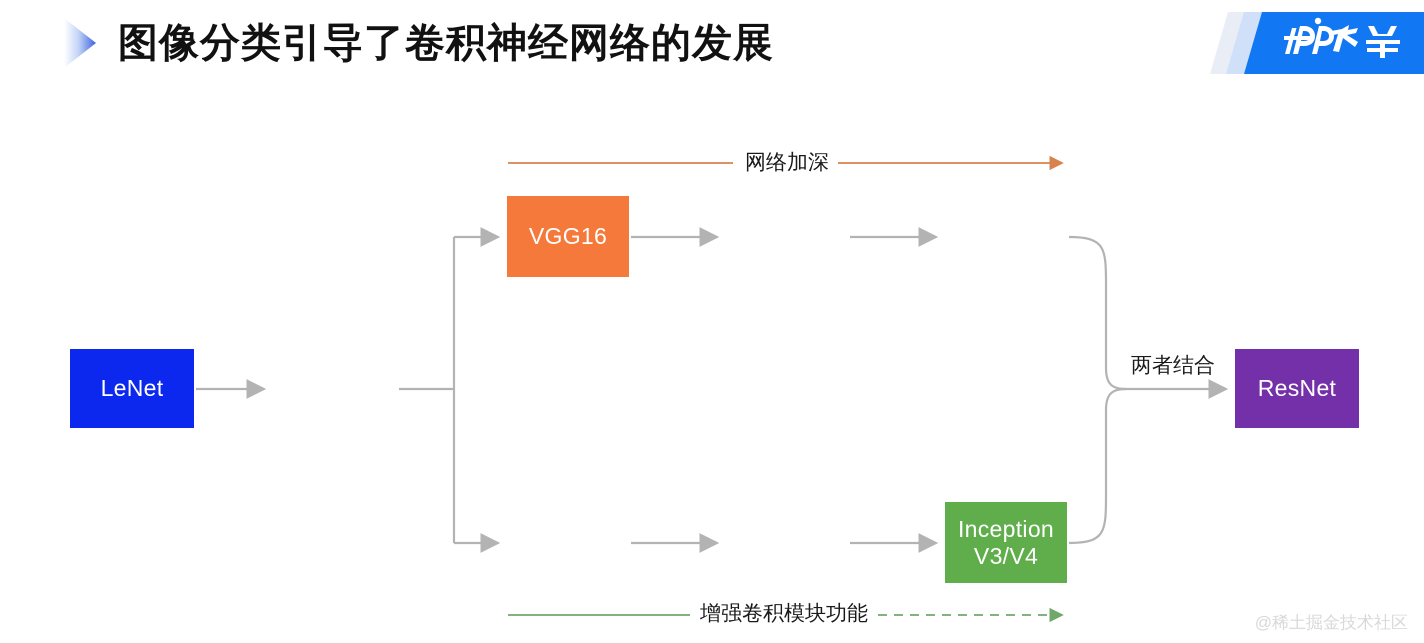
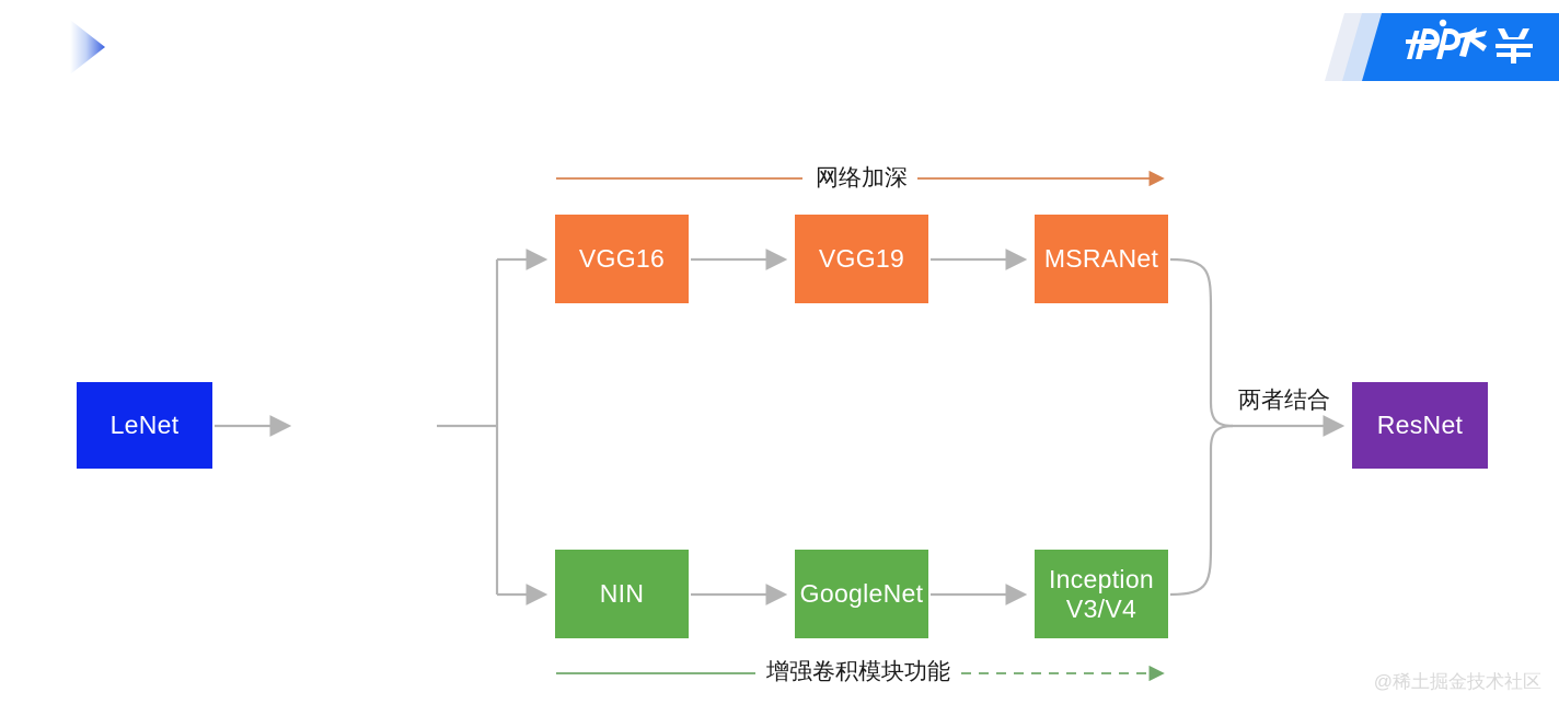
- 图像分类引导了卷积神经网络的发展
  LeNet
  VGG16
+ VGG19
+ MSRANet
+ NIN
+ GoogleNet
  Inception
  V3/V4
  ResNet
  网络加深
  增强卷积模块功能
  两者结合
  @稀土掘金技术社区
